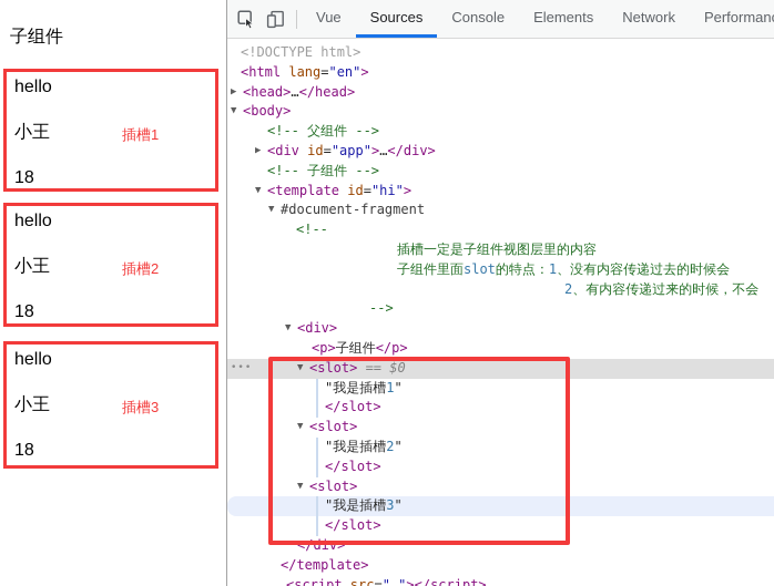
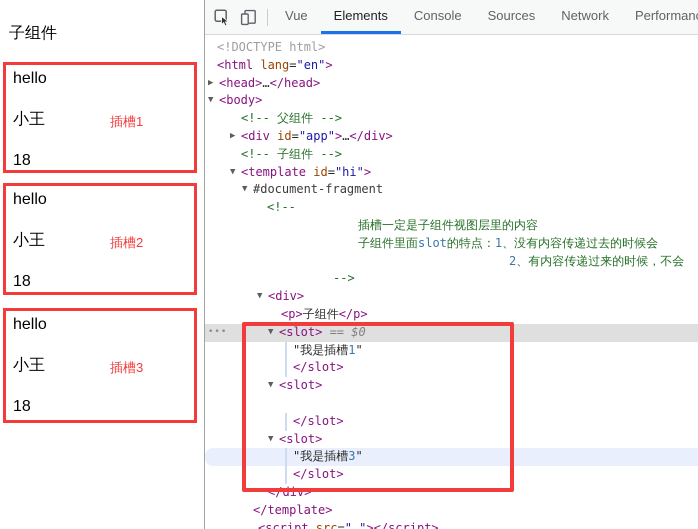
  子组件
  hello
  小王
  18
  插槽1
  hello
  小王
  18
  插槽2
  hello
  小王
  18
  插槽3
  Vue
- Sources
+ Elements
  Console
- Elements
+ Sources
  Network
  Performan
  <!DOCTYPE html>
  <html lang="en">
  ▶
  <head>…</head>
  ▼
  <body>
  <!-- 父组件 -->
  ▶
  <div id="app">…</div>
  <!-- 子组件 -->
  ▼
  <template id="hi">
  ▼
  #document-fragment
  <!--
  插槽一定是子组件视图层里的内容
  子组件里面slot的特点：1、没有内容传递过去的时候会
  2、有内容传递过来的时候，不会
  -->
  ▼
  <div>
  <p>子组件</p>
  •••
  ▼
  <slot> == $0
  "我是插槽1"
  </slot>
  ▼
  <slot>
- "我是插槽2"
  </slot>
  ▼
  <slot>
  "我是插槽3"
  </slot>
  </div>
  </template>
  <script src="…"></script>
